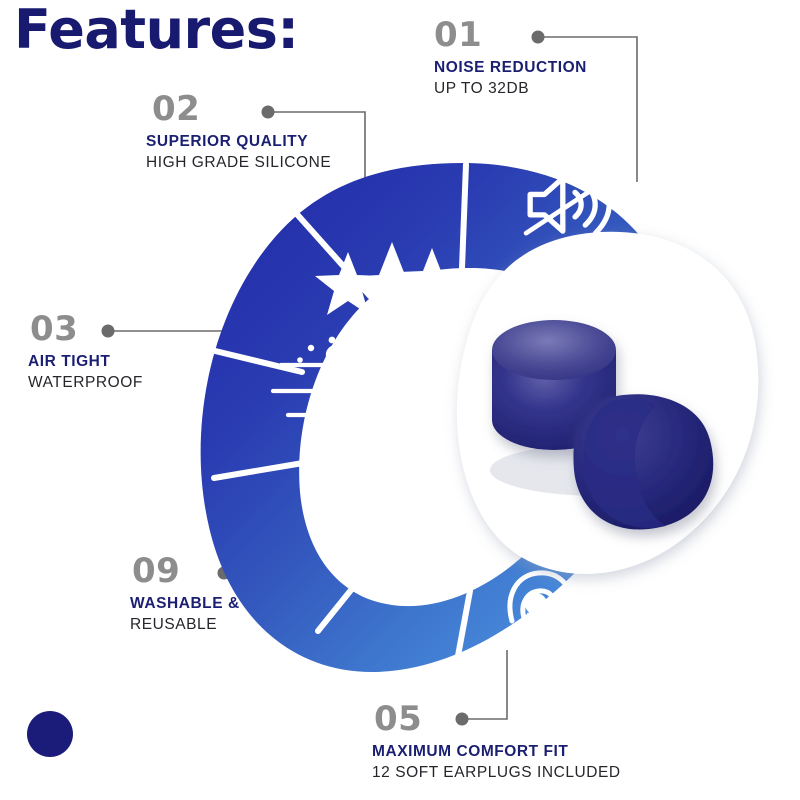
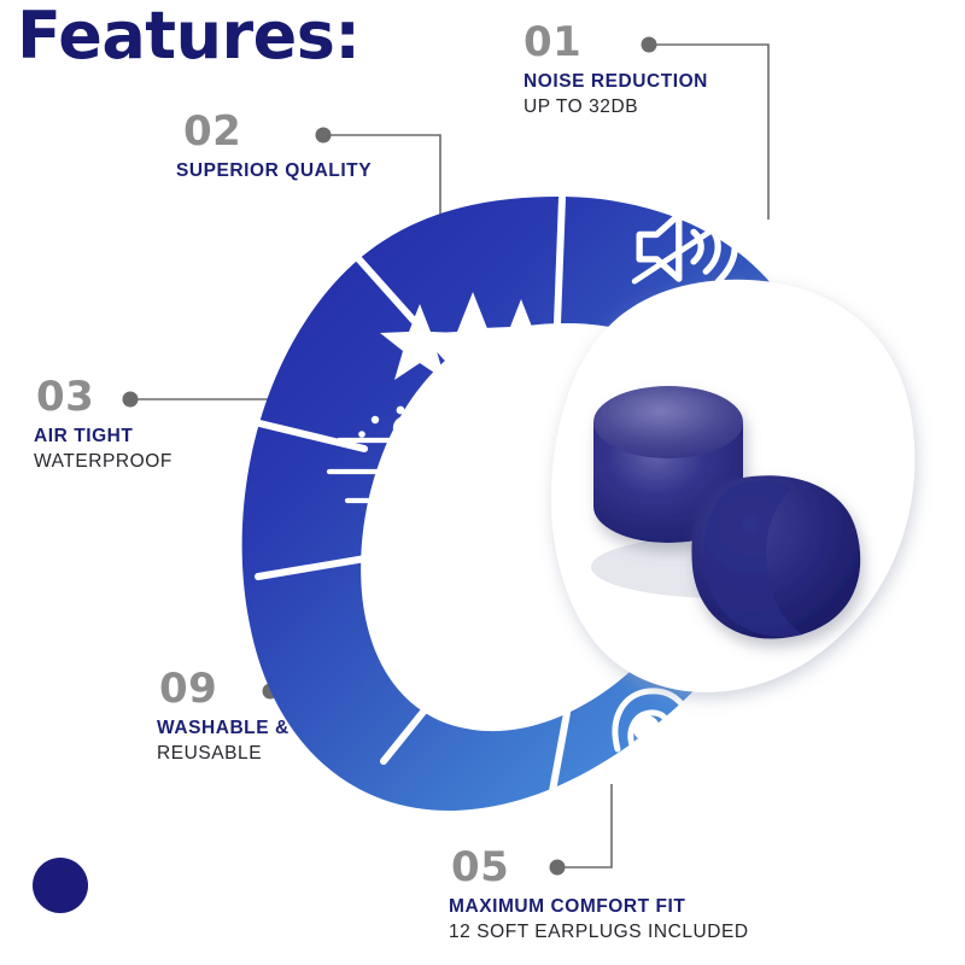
  Features:
  01
  NOISE REDUCTION
  UP TO 32DB
  02
  SUPERIOR QUALITY
- HIGH GRADE SILICONE
  03
  AIR TIGHT
  WATERPROOF
  09
  WASHABLE &
  REUSABLE
  05
  MAXIMUM COMFORT FIT
  12 SOFT EARPLUGS INCLUDED
